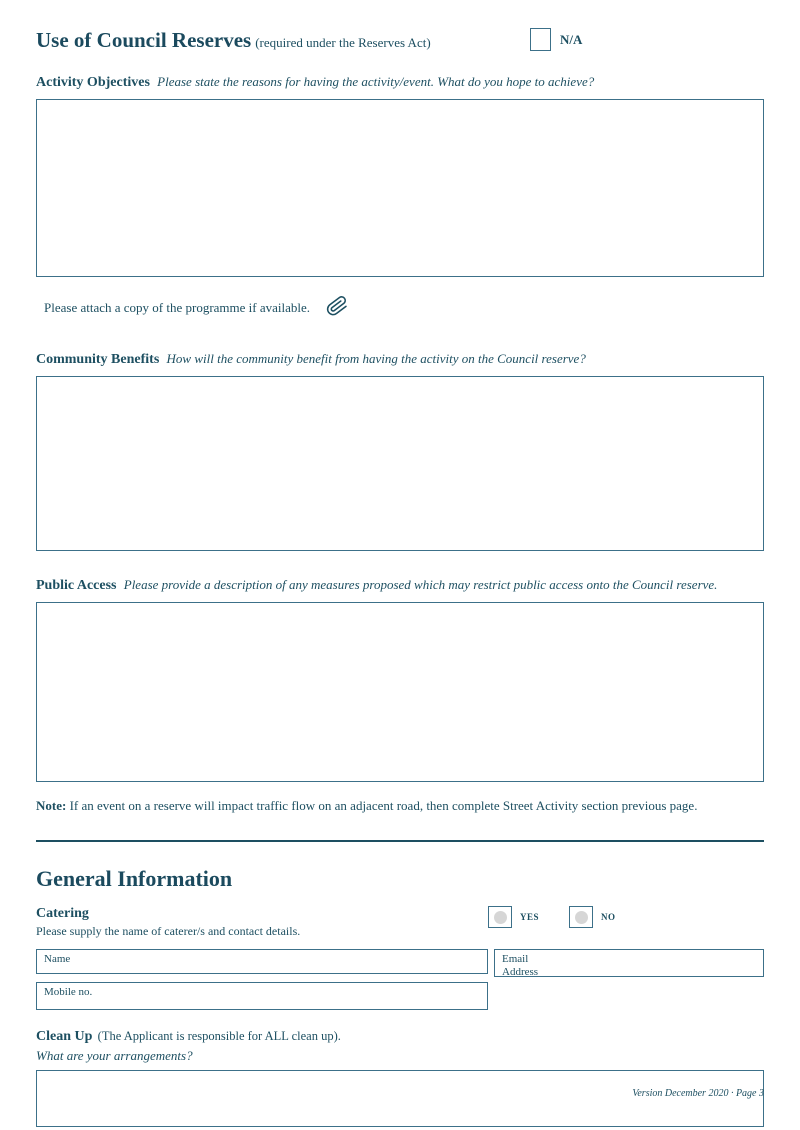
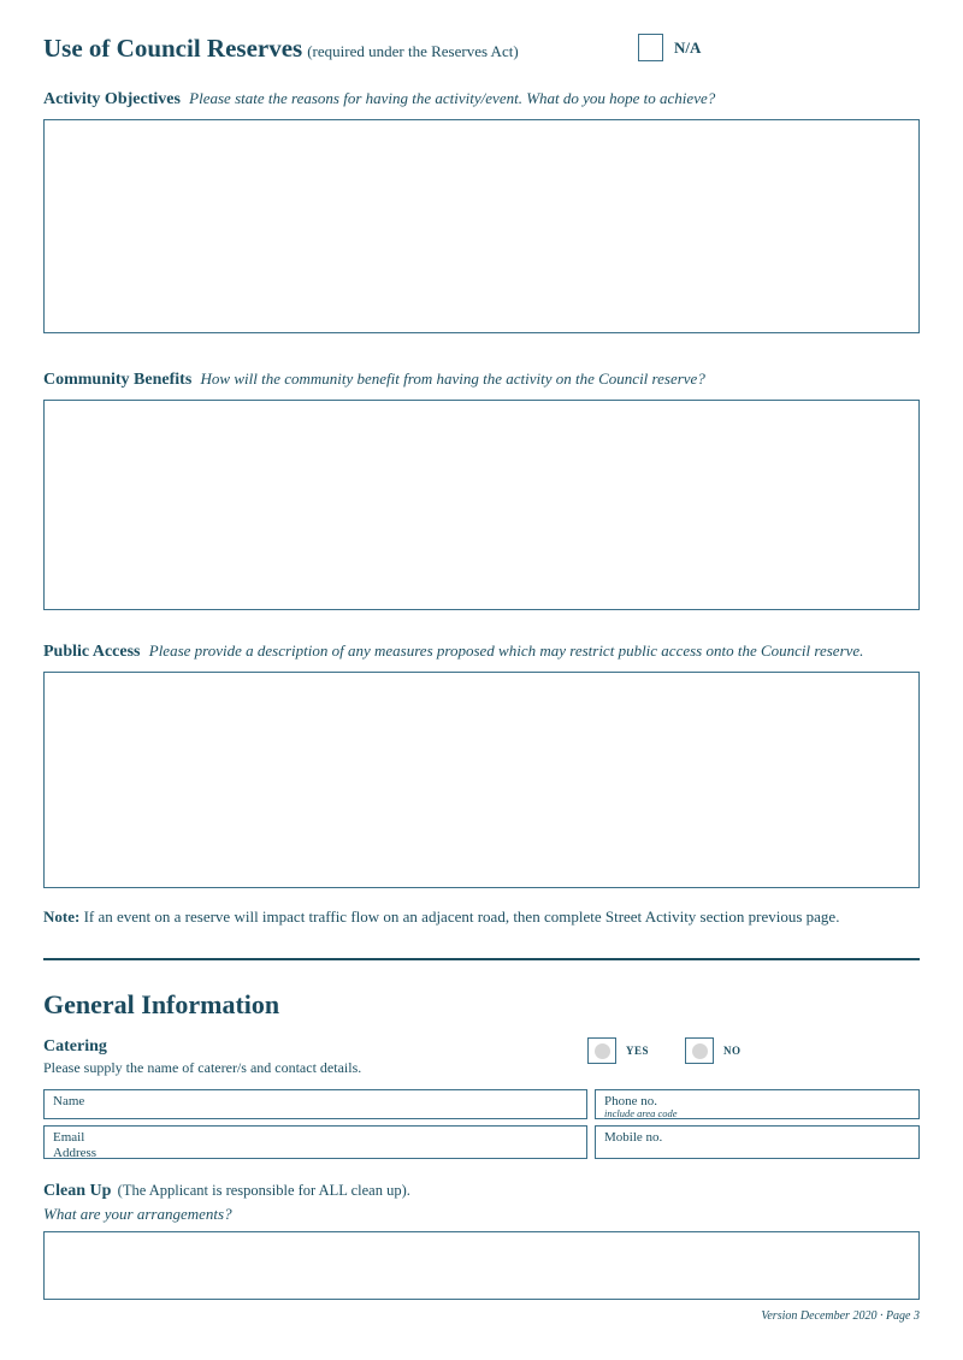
  Use of Council Reserves (required under the Reserves Act)
  N/A
  Activity Objectives Please state the reasons for having the activity/event. What do you hope to achieve?
- Please attach a copy of the programme if available.
  Community Benefits How will the community benefit from having the activity on the Council reserve?
  Public Access Please provide a description of any measures proposed which may restrict public access onto the Council reserve.
  Note: If an event on a reserve will impact traffic flow on an adjacent road, then complete Street Activity section previous page.
  General Information
  Catering
  Please supply the name of caterer/s and contact details.
  YES
  NO
  Name
+ Phone no.
+ include area code
  Email Address
  Mobile no.
  Clean Up (The Applicant is responsible for ALL clean up).
  What are your arrangements?
  Version December 2020 · Page 3
